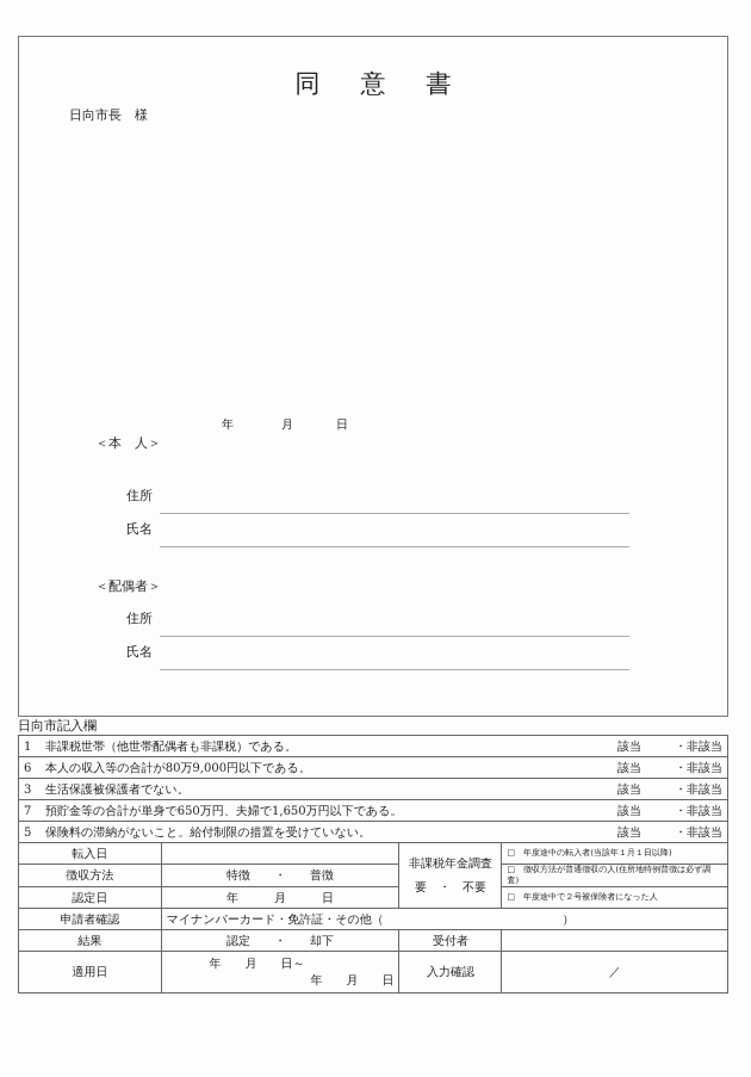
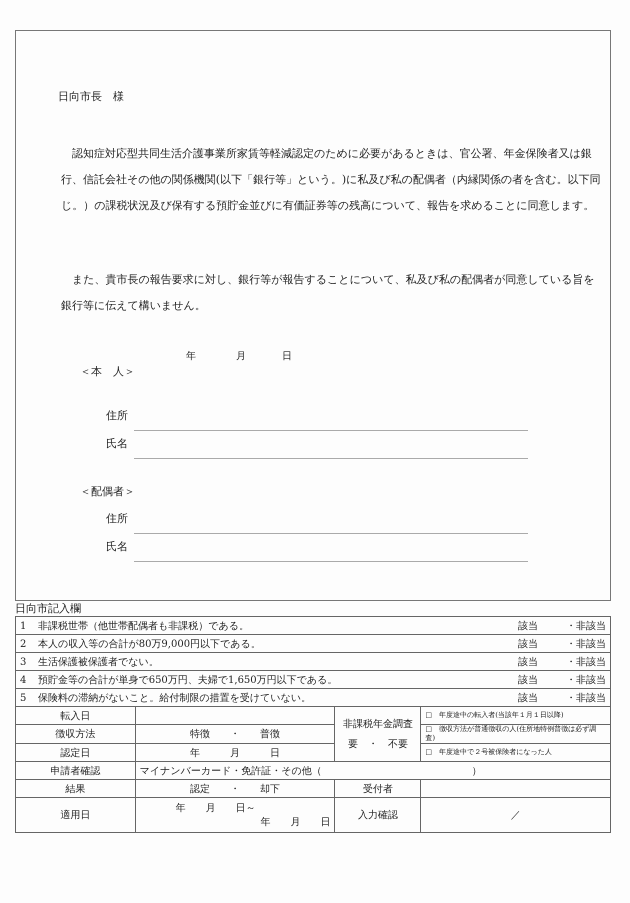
- 同意書
  日向市長 様
+ 認知症対応型共同生活介護事業所家賃等軽減認定のために必要があるときは、官公署、年金保険者又は銀行、信託会社その他の関係機関(以下「銀行等」という。)に私及び私の配偶者（内縁関係の者を含む。以下同じ。）の課税状況及び保有する預貯金並びに有価証券等の残高について、報告を求めることに同意します。
+ また、貴市長の報告要求に対し、銀行等が報告することについて、私及び私の配偶者が同意している旨を銀行等に伝えて構いません。
  年
  月
  日
  ＜本 人＞
  住所
  氏名
  ＜配偶者＞
  住所
  氏名
  日向市記入欄
  1 非課税世帯（他世帯配偶者も非課税）である。 該当 ・非該当
- 6 本人の収入等の合計が80万9,000円以下である。 該当 ・非該当
+ 2 本人の収入等の合計が80万9,000円以下である。 該当 ・非該当
  3 生活保護被保護者でない。 該当 ・非該当
- 7 預貯金等の合計が単身で650万円、夫婦で1,650万円以下である。 該当 ・非該当
+ 4 預貯金等の合計が単身で650万円、夫婦で1,650万円以下である。 該当 ・非該当
  5 保険料の滞納がないこと。給付制限の措置を受けていない。 該当 ・非該当
  転入日		非課税年金調査 要 ・ 不要	□ 年度途中の転入者(当該年１月１日以降)
  徴収方法	特徴 ・ 普徴	□ 徴収方法が普通徴収の人(住所地特例普徴は必ず調査)
  認定日	年 月 日	□ 年度途中で２号被保険者になった人
  申請者確認	マイナンバーカード・免許証・その他（ ）
  結果	認定 ・ 却下	受付者
  適用日	年 月 日～ 年 月 日	入力確認	／
